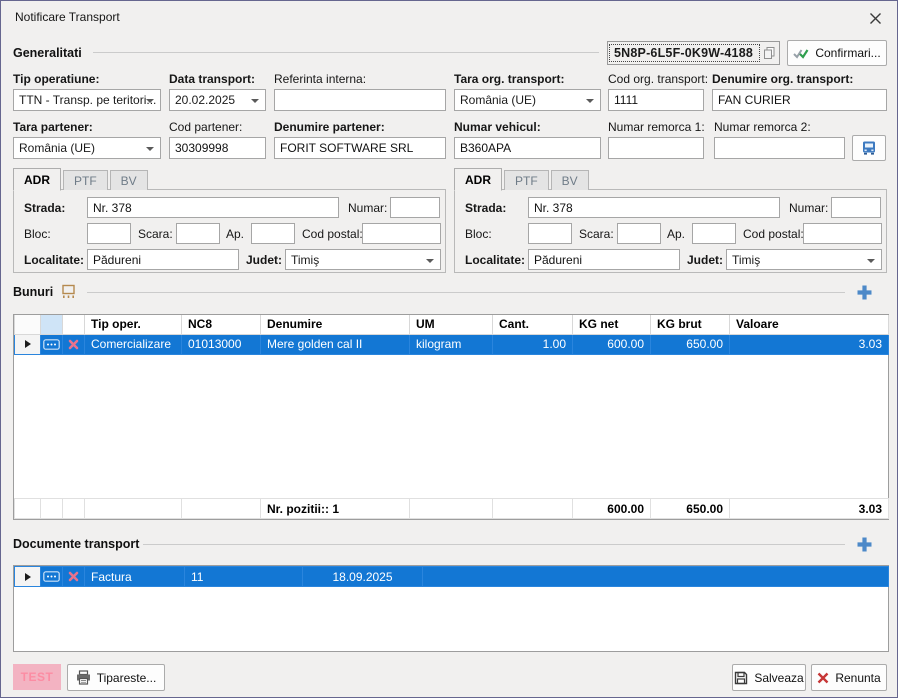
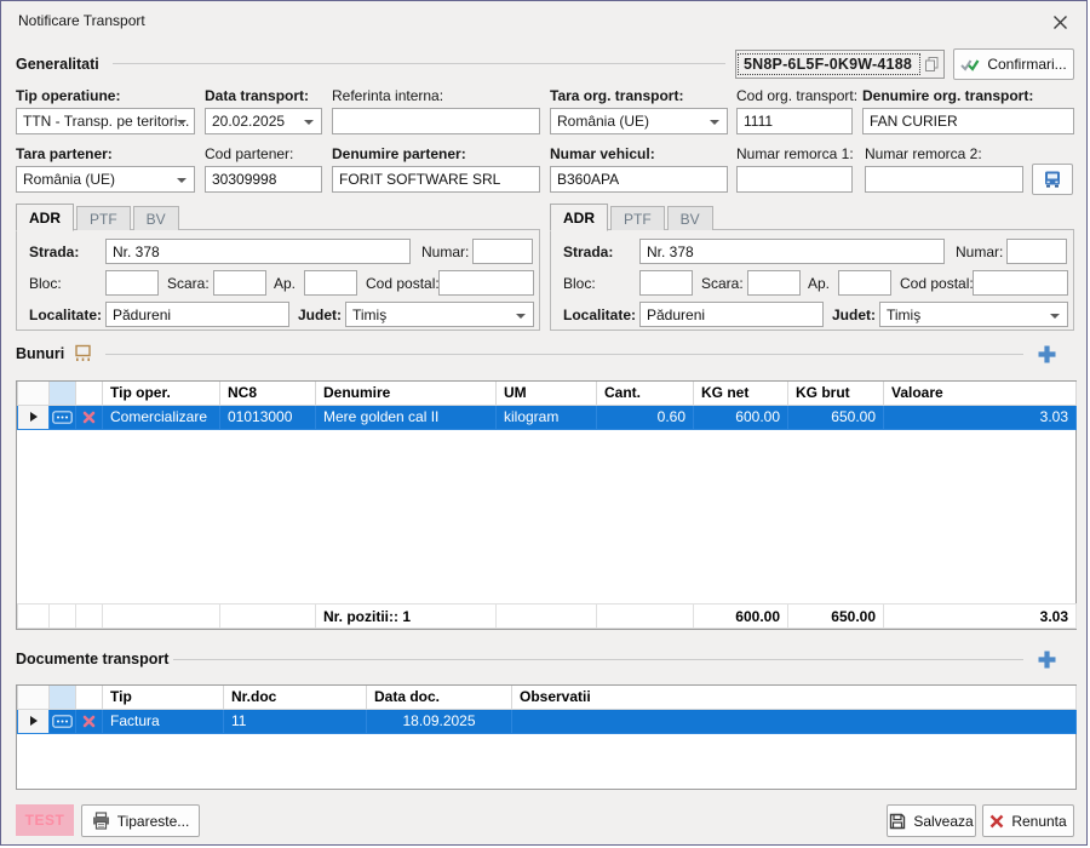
  Notificare Transport
  Generalitati
  5N8P-6L5F-0K9W-4188
  Confirmari...
  Tip operatiune:
  TTN - Transp. pe teritori...
  Data transport:
  20.02.2025
  Referinta interna:
  Tara org. transport:
  România (UE)
  Cod org. transport:
  1111
  Denumire org. transport:
  FAN CURIER
  Tara partener:
  România (UE)
  Cod partener:
  30309998
  Denumire partener:
  FORIT SOFTWARE SRL
  Numar vehicul:
  B360APA
  Numar remorca 1:
  Numar remorca 2:
  ADR
  PTF
  BV
  Strada:
  Nr. 378
  Numar:
  Bloc:
  Scara:
  Ap.
  Cod postal
  Localitate:
  Pădureni
  Judet:
  Timiş
  ADR
  PTF
  BV
  Strada:
  Nr. 378
  Numar:
  Bloc:
  Scara:
  Ap.
  Cod postal
  Localitate:
  Pădureni
  Judet:
  Timiş
  Bunuri
  			Tip oper.	NC8	Denumire	UM	Cant.	KG net	KG brut	Valoare
- 			Comercializare	01013000	Mere golden cal II	kilogram	1.00	600.00	650.00	3.03
+ 			Comercializare	01013000	Mere golden cal II	kilogram	0.60	600.00	650.00	3.03
  					Nr. pozitii:: 1			600.00	650.00	3.03
  Documente transport
+ 			Tip	Nr.doc	Data doc.	Observatii
  			Factura	11	18.09.2025
  TEST
  Tipareste...
  Salveaza
  Renunta
